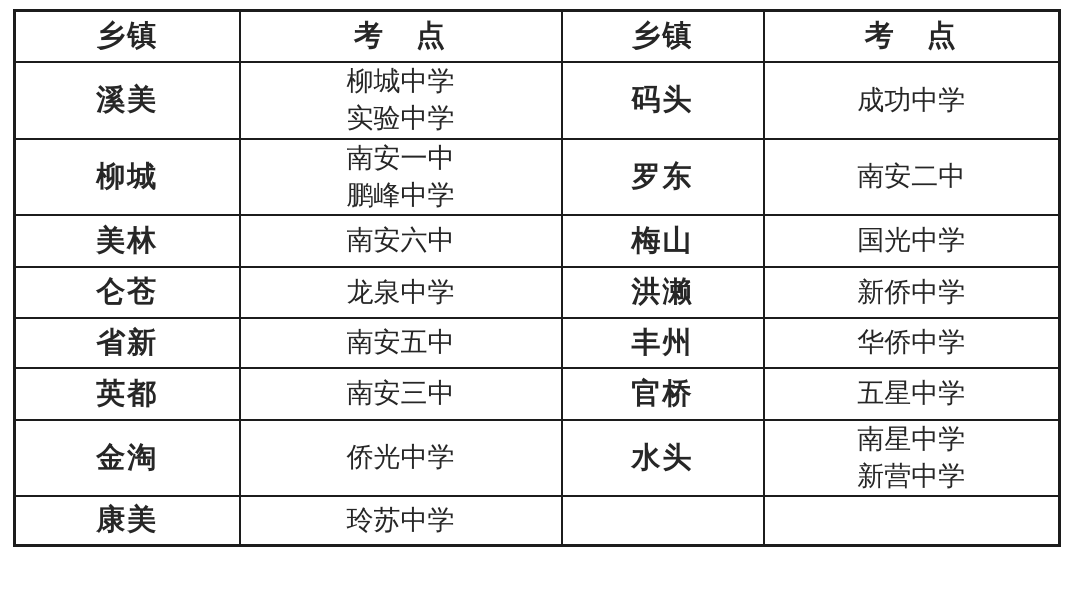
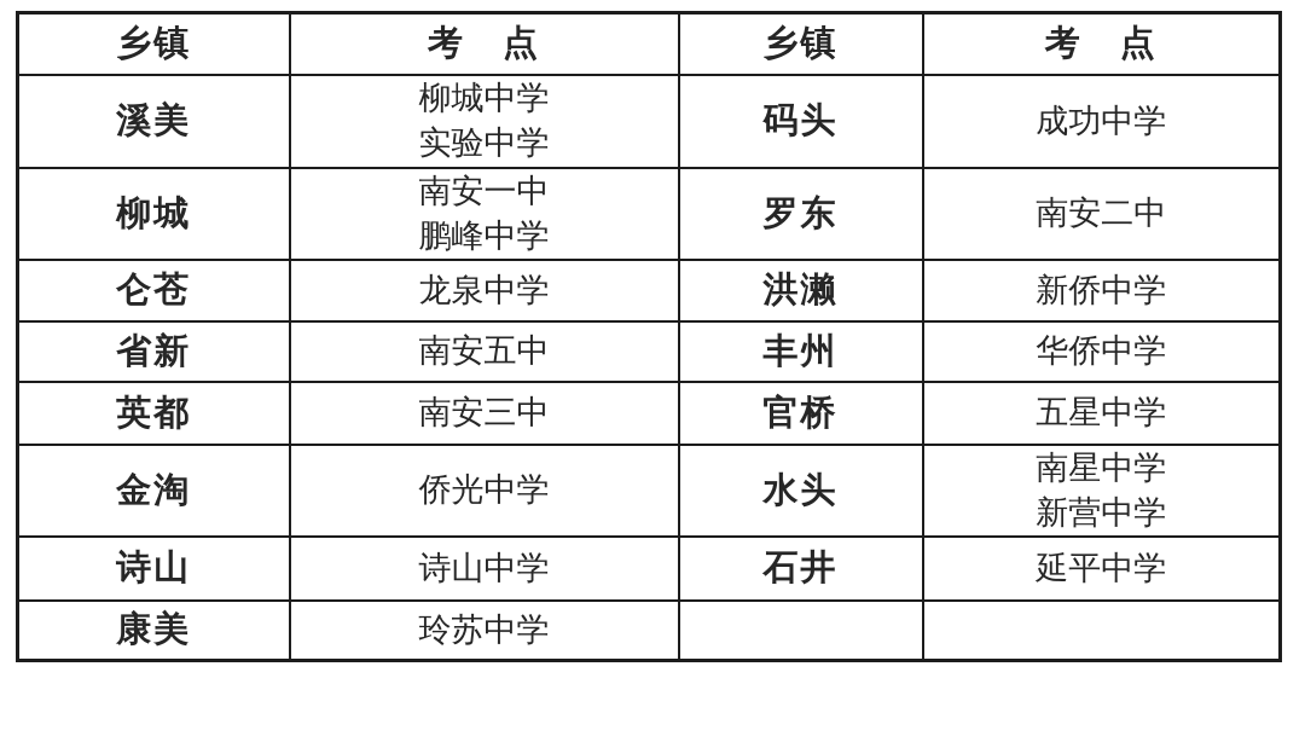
  乡镇	考 点	乡镇	考 点
  溪美	柳城中学 实验中学	码头	成功中学
  柳城	南安一中 鹏峰中学	罗东	南安二中
- 美林	南安六中	梅山	国光中学
  仑苍	龙泉中学	洪濑	新侨中学
  省新	南安五中	丰州	华侨中学
  英都	南安三中	官桥	五星中学
  金淘	侨光中学	水头	南星中学 新营中学
+ 诗山	诗山中学	石井	延平中学
  康美	玲苏中学
